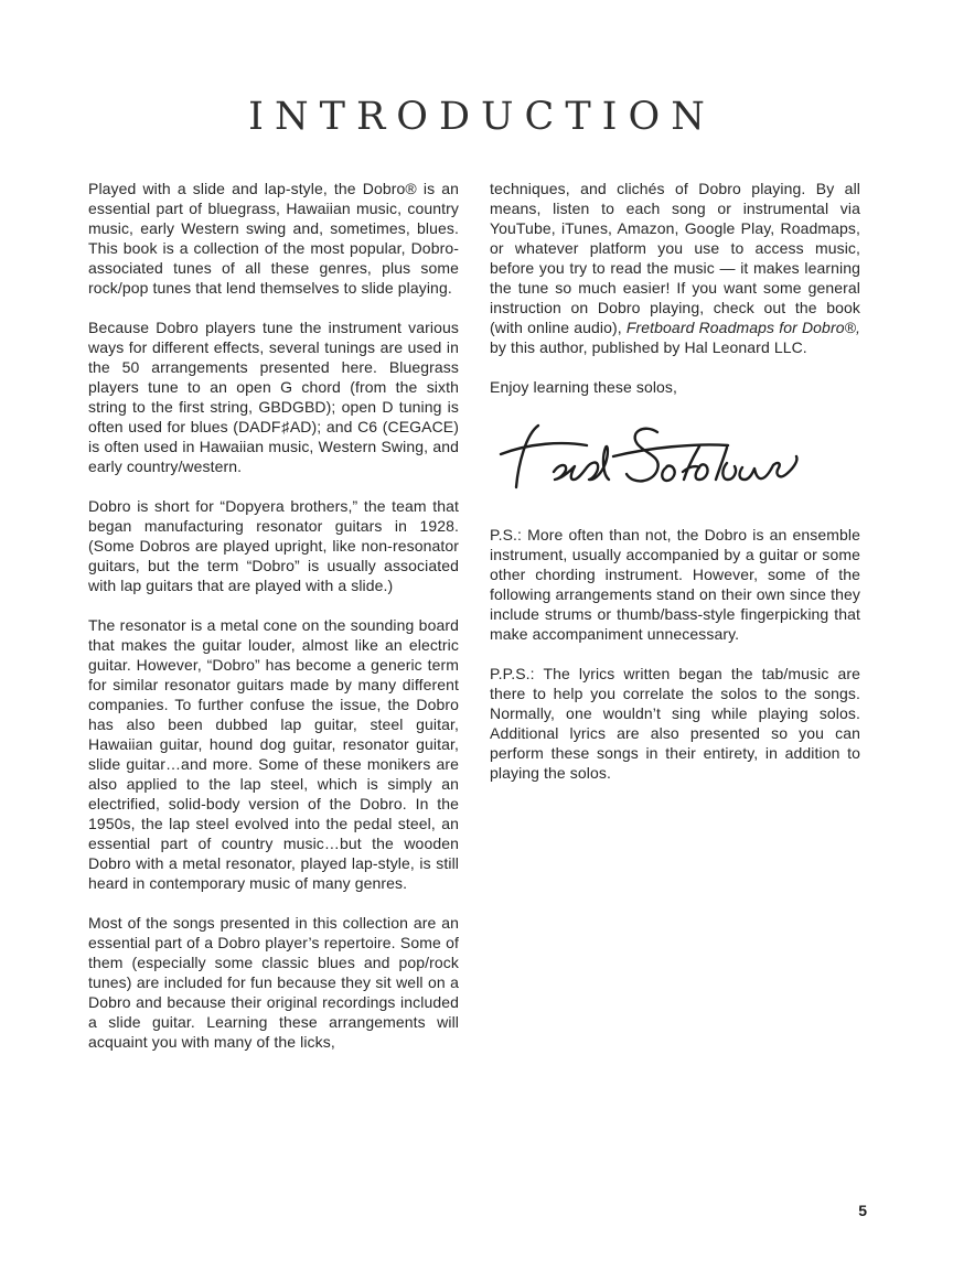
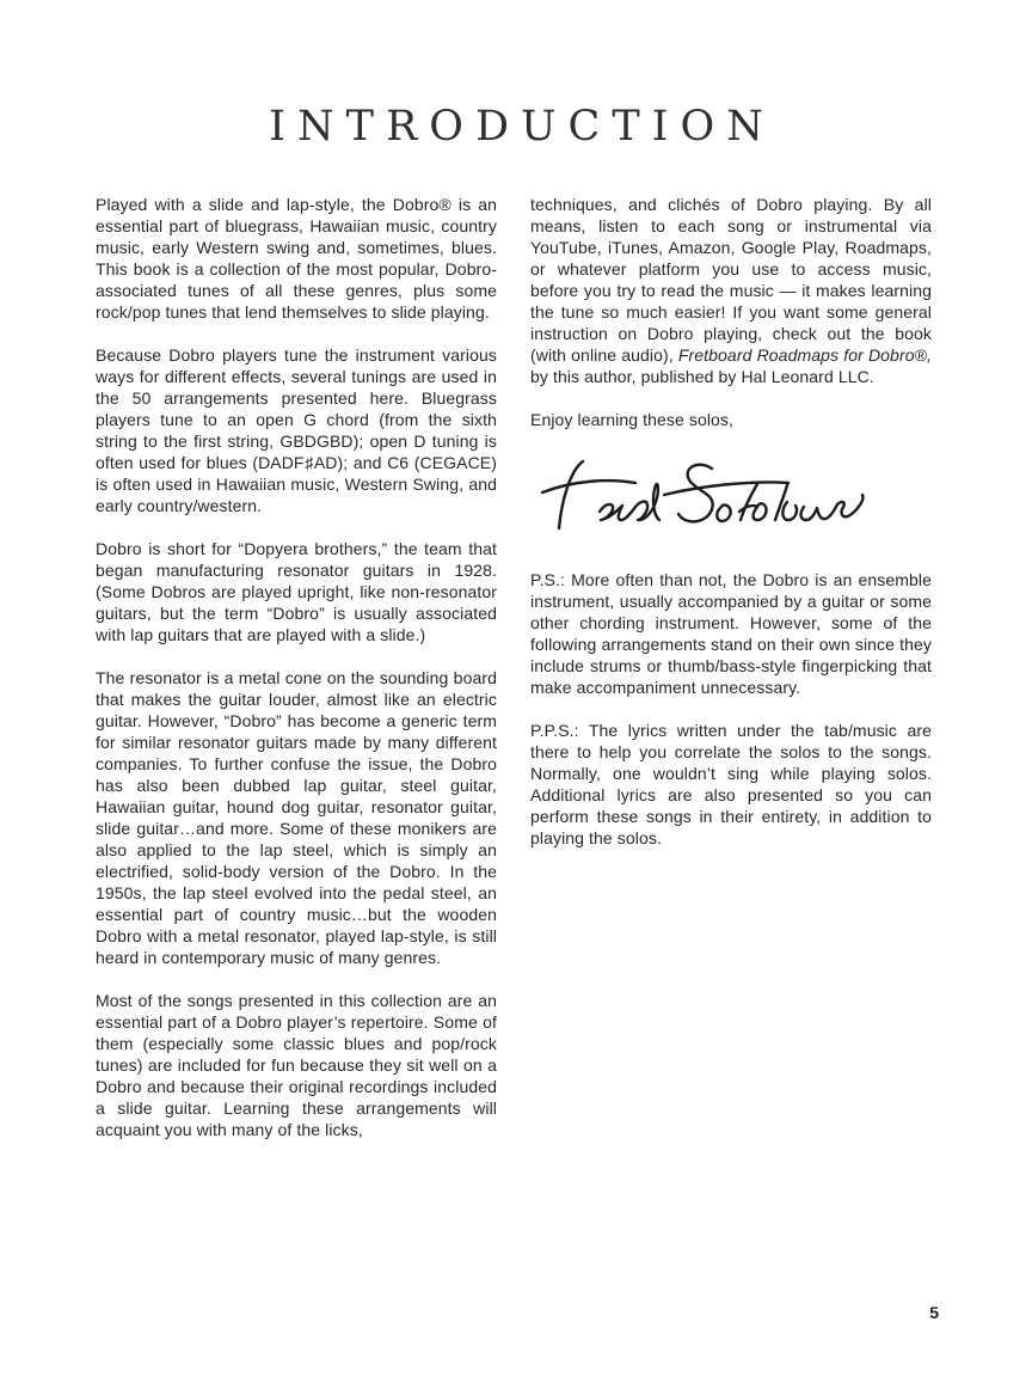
  INTRODUCTION
  Played with a slide and lap-style, the Dobro® is an essential part of bluegrass, Hawaiian music, country music, early Western swing and, sometimes, blues. This book is a collection of the most popular, Dobro-associated tunes of all these genres, plus some rock/pop tunes that lend themselves to slide playing.
  Because Dobro players tune the instrument various ways for different effects, several tunings are used in the 50 arrangements presented here. Bluegrass players tune to an open G chord (from the sixth string to the first string, GBDGBD); open D tuning is often used for blues (DADF♯AD); and C6 (CEGACE) is often used in Hawaiian music, Western Swing, and early country/western.
  Dobro is short for “Dopyera brothers,” the team that began manufacturing resonator guitars in 1928. (Some Dobros are played upright, like non-resonator guitars, but the term “Dobro” is usually associated with lap guitars that are played with a slide.)
  The resonator is a metal cone on the sounding board that makes the guitar louder, almost like an electric guitar. However, “Dobro” has become a generic term for similar resonator guitars made by many different companies. To further confuse the issue, the Dobro has also been dubbed lap guitar, steel guitar, Hawaiian guitar, hound dog guitar, resonator guitar, slide guitar…and more. Some of these monikers are also applied to the lap steel, which is simply an electrified, solid-body version of the Dobro. In the 1950s, the lap steel evolved into the pedal steel, an essential part of country music…but the wooden Dobro with a metal resonator, played lap-style, is still heard in contemporary music of many genres.
  Most of the songs presented in this collection are an essential part of a Dobro player’s repertoire. Some of them (especially some classic blues and pop/rock tunes) are included for fun because they sit well on a Dobro and because their original recordings included a slide guitar. Learning these arrangements will acquaint you with many of the licks,
  techniques, and clichés of Dobro playing. By all means, listen to each song or instrumental via YouTube, iTunes, Amazon, Google Play, Roadmaps, or whatever platform you use to access music, before you try to read the music — it makes learning the tune so much easier! If you want some general instruction on Dobro playing, check out the book (with online audio), Fretboard Roadmaps for Dobro®, by this author, published by Hal Leonard LLC.
  Enjoy learning these solos,
  P.S.: More often than not, the Dobro is an ensemble instrument, usually accompanied by a guitar or some other chording instrument. However, some of the following arrangements stand on their own since they include strums or thumb/bass-style fingerpicking that make accompaniment unnecessary.
- P.P.S.: The lyrics written began the tab/music are there to help you correlate the solos to the songs. Normally, one wouldn’t sing while playing solos. Additional lyrics are also presented so you can perform these songs in their entirety, in addition to playing the solos.
+ P.P.S.: The lyrics written under the tab/music are there to help you correlate the solos to the songs. Normally, one wouldn’t sing while playing solos. Additional lyrics are also presented so you can perform these songs in their entirety, in addition to playing the solos.
  5
